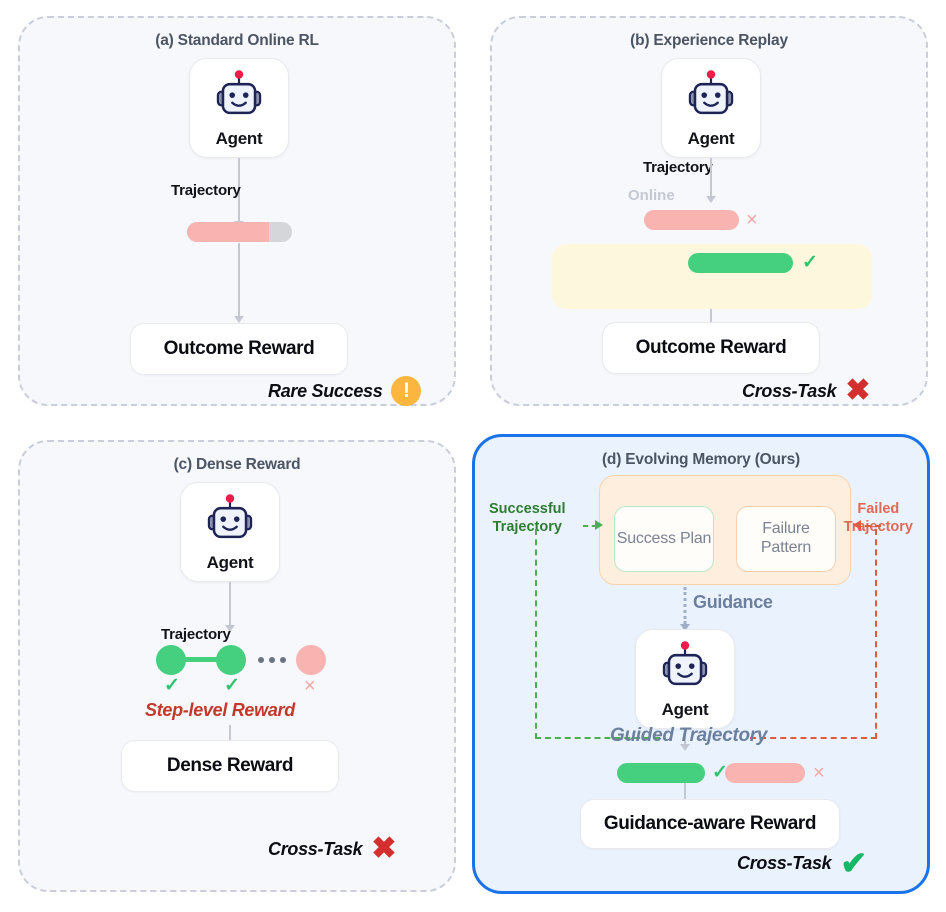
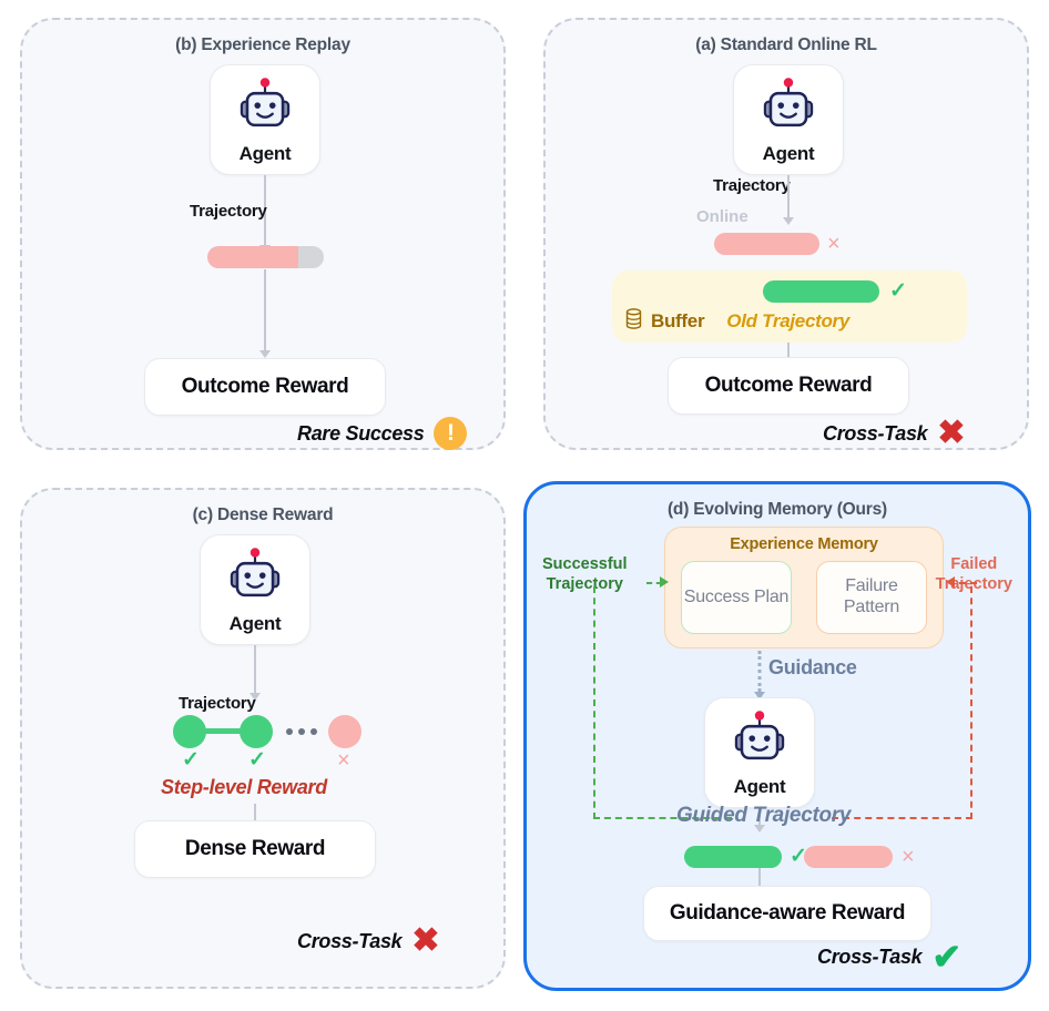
- (a) Standard Online RL
+ (b) Experience Replay
  Agent
  Trajectory
  Outcome Reward
  Rare Success
  !
- (b) Experience Replay
+ (a) Standard Online RL
  Agent
  Trajectory
  Online
  ×
  ✓
+ Buffer
+ Old Trajectory
  Outcome Reward
  Cross-Task
  ✖
  (c) Dense Reward
  Agent
  Trajectory
  ✓
  ✓
  ×
  Step-level Reward
  Dense Reward
  Cross-Task
  ✖
  (d) Evolving Memory (Ours)
+ Experience Memory
  Success Plan
  Failure Pattern
  Successful
  Trajectory
  Failed
  Trajectory
  Guidance
  Agent
  Guided Trajectory
  ✓
  ×
  Guidance-aware Reward
  Cross-Task
  ✔
